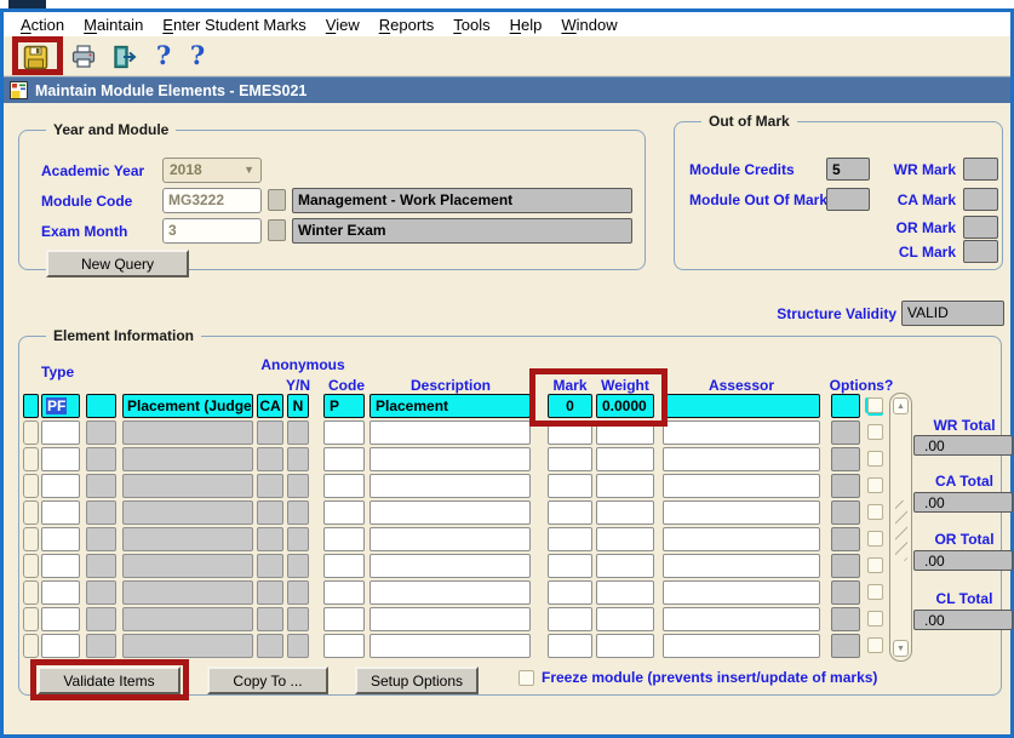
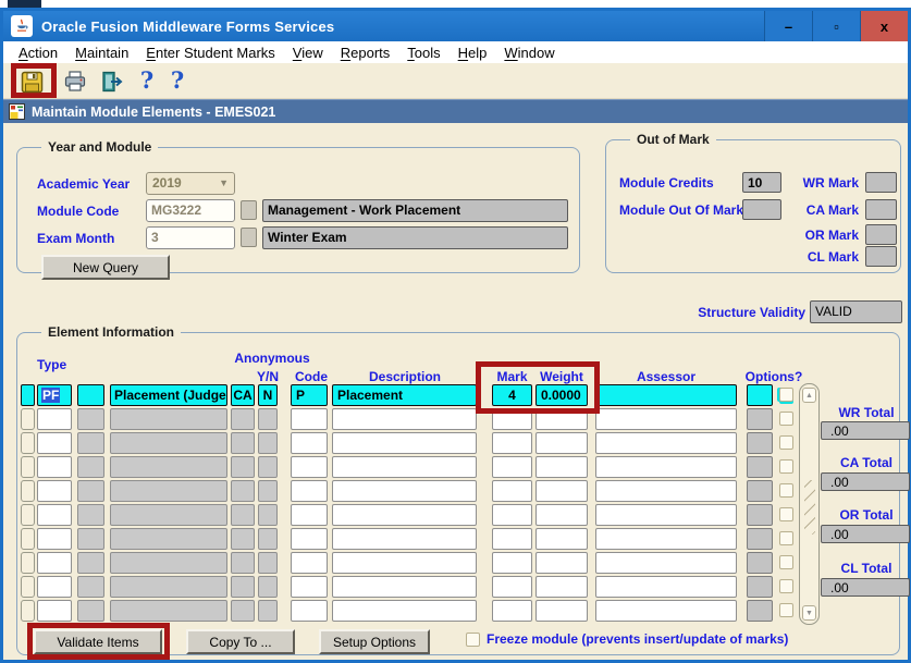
+ Oracle Fusion Middleware Forms Services
+ –
+ ▫
+ x
  Action
  Maintain
  Enter Student Marks
  View
  Reports
  Tools
  Help
  Window
  ?
  ?
  Maintain Module Elements - EMES021
  Year and Module
  Academic Year
  Module Code
  Exam Month
- 2018
+ 2019
  ▼
  MG3222
  Management - Work Placement
  3
  Winter Exam
  New Query
  Out of Mark
  Module Credits
  Module Out Of Mark
- 5
+ 10
  WR Mark
  CA Mark
  OR Mark
  CL Mark
  Structure Validity
  VALID
  Element Information
  Type
  Anonymous
  Y/N
  Code
  Description
  Mark
  Weight
  Assessor
  Options?
  PF
  Placement (Judge
  CA
  N
  P
  Placement
- 0
+ 4
  0.0000
  WR Total
  .00
  CA Total
  .00
  OR Total
  .00
  CL Total
  .00
  Validate Items
  Copy To ...
  Setup Options
  Freeze module (prevents insert/update of marks)
